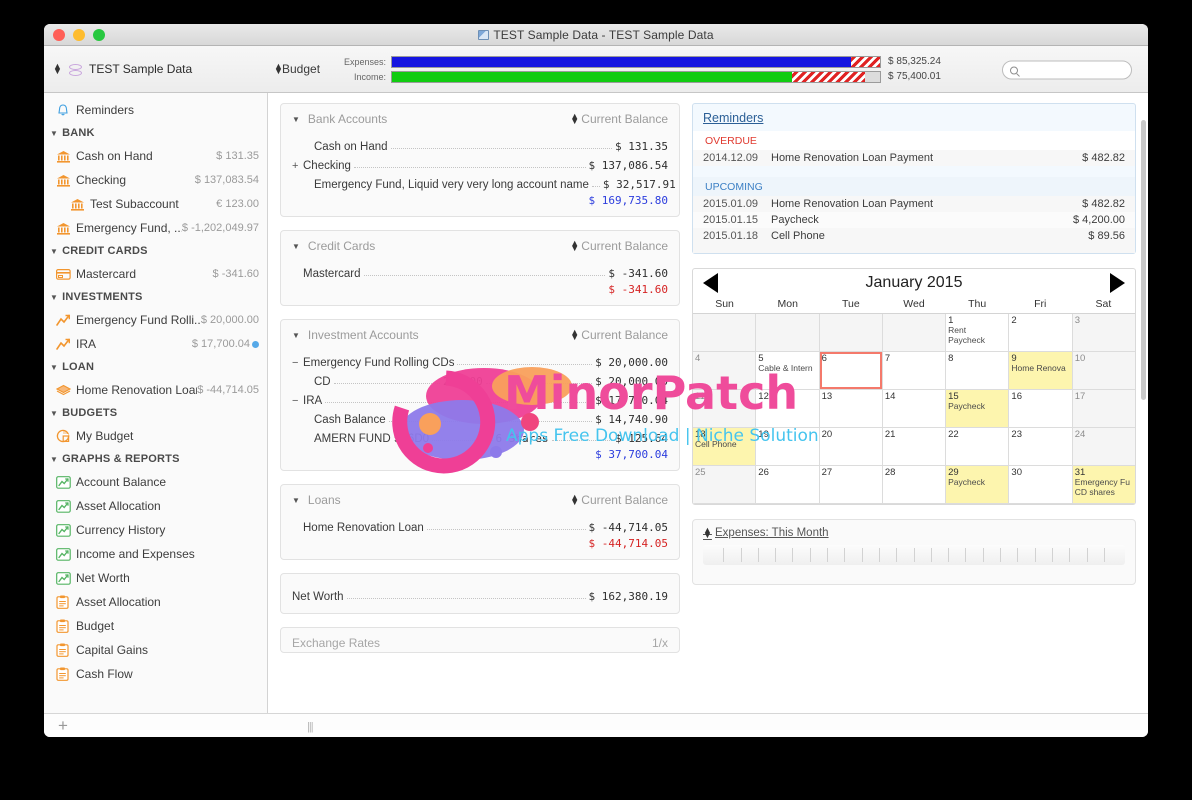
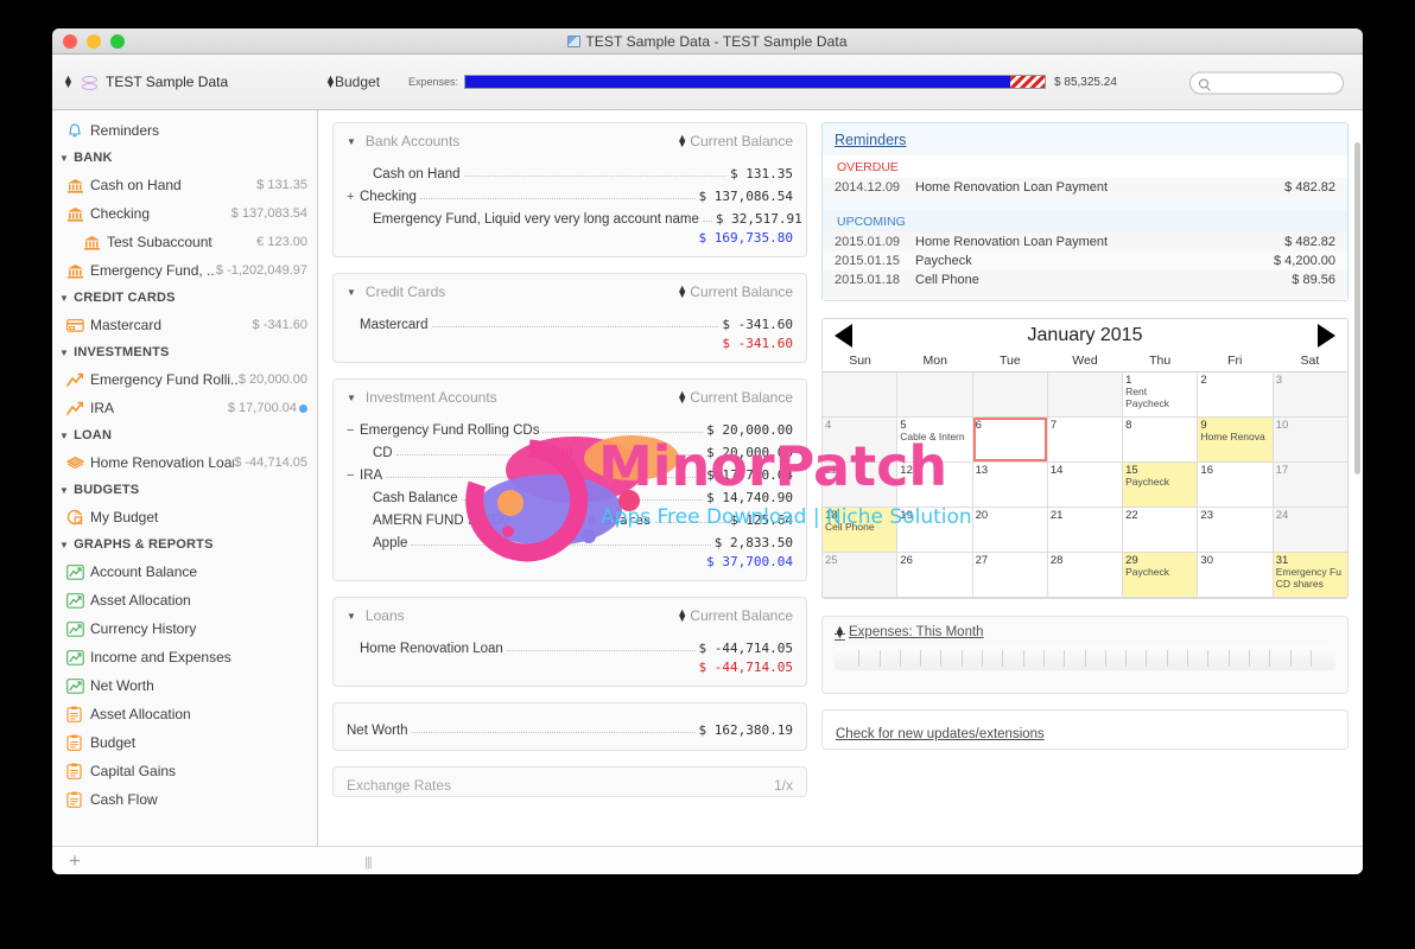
  TEST Sample Data - TEST Sample Data
  ▲
  ▼
  TEST Sample Data
  ▲
  ▼
  Budget
  Expenses:
  $ 85,325.24
- Income:
- $ 75,400.01
  Reminders
  ▼
  BANK
  Cash on Hand
  $ 131.35
  Checking
  $ 137,083.54
  Test Subaccount
  € 123.00
  Emergency Fund, ..
  $ -1,202,049.97
  ▼
  CREDIT CARDS
  Mastercard
  $ -341.60
  ▼
  INVESTMENTS
  Emergency Fund Rolli..
  $ 20,000.00
  IRA
  $ 17,700.04
  ▼
  LOAN
  Home Renovation Loa
  $ -44,714.05
  ▼
  BUDGETS
  My Budget
  ▼
  GRAPHS & REPORTS
  Account Balance
  Asset Allocation
  Currency History
  Income and Expenses
  Net Worth
  Asset Allocation
  Budget
  Capital Gains
  Cash Flow
  ▼
  Bank Accounts
  ▲
  ▼
  Current Balance
  Cash on Hand
  $ 131.35
  +
  Checking
  $ 137,086.54
  Emergency Fund, Liquid very very long account name
  $ 32,517.91
  $ 169,735.80
  ▼
  Credit Cards
  ▲
  ▼
  Current Balance
  Mastercard
  $ -341.60
  $ -341.60
  ▼
  Investment Accounts
  ▲
  ▼
  Current Balance
  −
  Emergency Fund Rolling CDs
  $ 20,000.00
  CD
  $ 20,000.00
  −
  IRA
  $ 17,700.04
  Cash Balance
  $ 14,740.90
  $ 125.64
+ Apple
+ $ 2,833.50
  $ 37,700.04
  ▼
  Loans
  ▲
  ▼
  Current Balance
  Home Renovation Loan
  $ -44,714.05
  $ -44,714.05
  Net Worth
  $ 162,380.19
  Exchange Rates
  1/x
  Reminders
  OVERDUE
  2014.12.09
  Home Renovation Loan Payment
  $ 482.82
  UPCOMING
  2015.01.09
  Home Renovation Loan Payment
  $ 482.82
  2015.01.15
  Paycheck
  $ 4,200.00
  2015.01.18
  Cell Phone
  $ 89.56
  January 2015
  Sun
  Mon
  Tue
  Wed
  Thu
  Fri
  Sat
  1
  Rent
  Paycheck
  2
  3
  4
  5
  Cable & Intern
  6
  7
  8
  9
  Home Renova
  10
  11
  12
  13
  14
  15
  Paycheck
  16
  17
  18
  Cell Phone
  19
  20
  21
  22
  23
  24
  25
  26
  27
  28
  29
  Paycheck
  30
  31
  Emergency Fu
  CD shares
  ▲
  ▼
  Expenses: This Month
+ Check for new updates/extensions
  +
  |||
  MinorPatch
  Apps Free Download | Niche Solution
